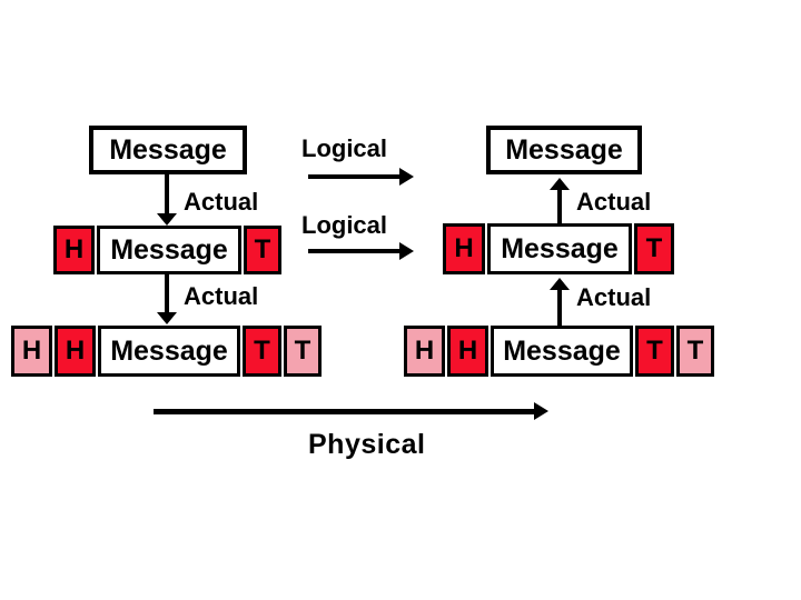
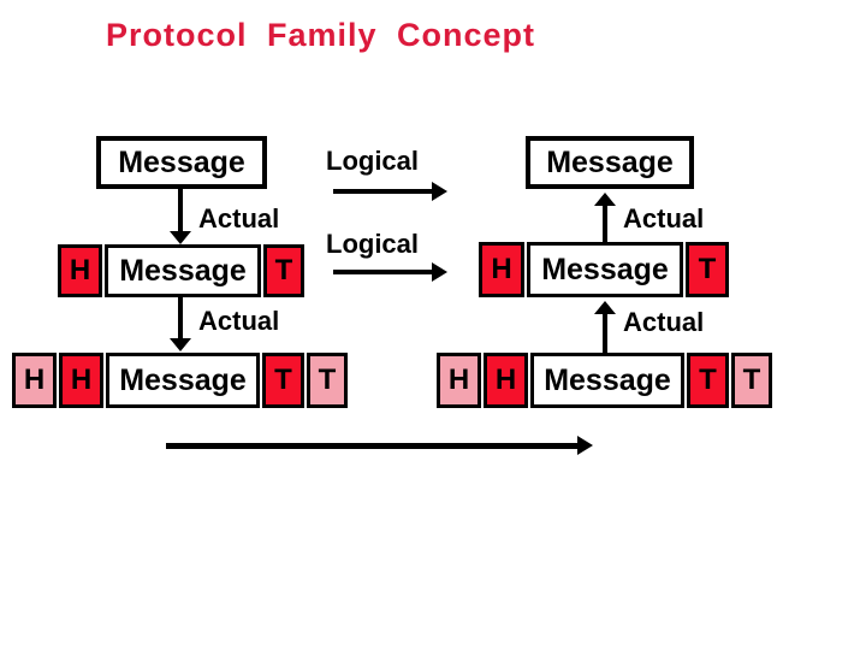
+ Protocol Family Concept
  Message
  Actual
  H
  Message
  T
  Actual
  H
  H
  Message
  T
  T
  Logical
  Logical
  Message
  Actual
  H
  Message
  T
  Actual
  H
  H
  Message
  T
  T
- Physical
